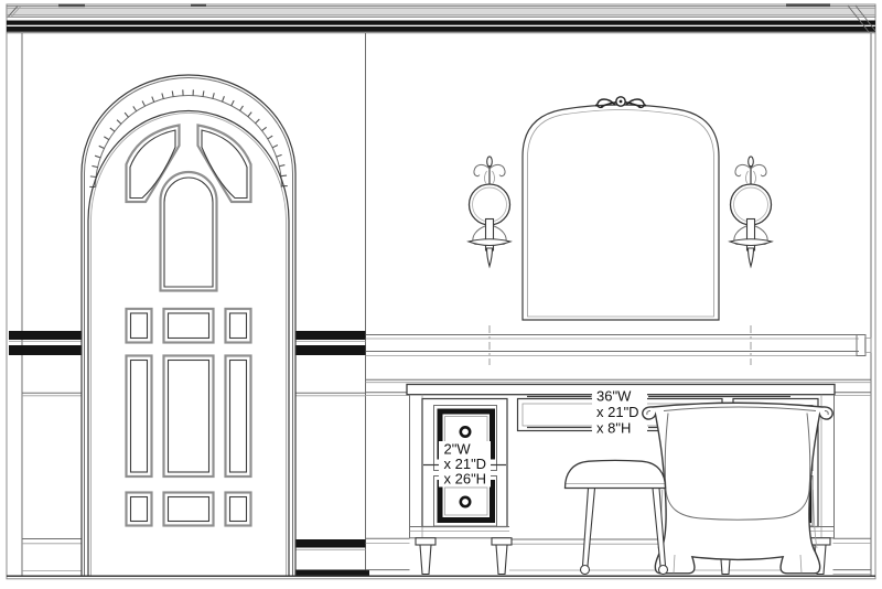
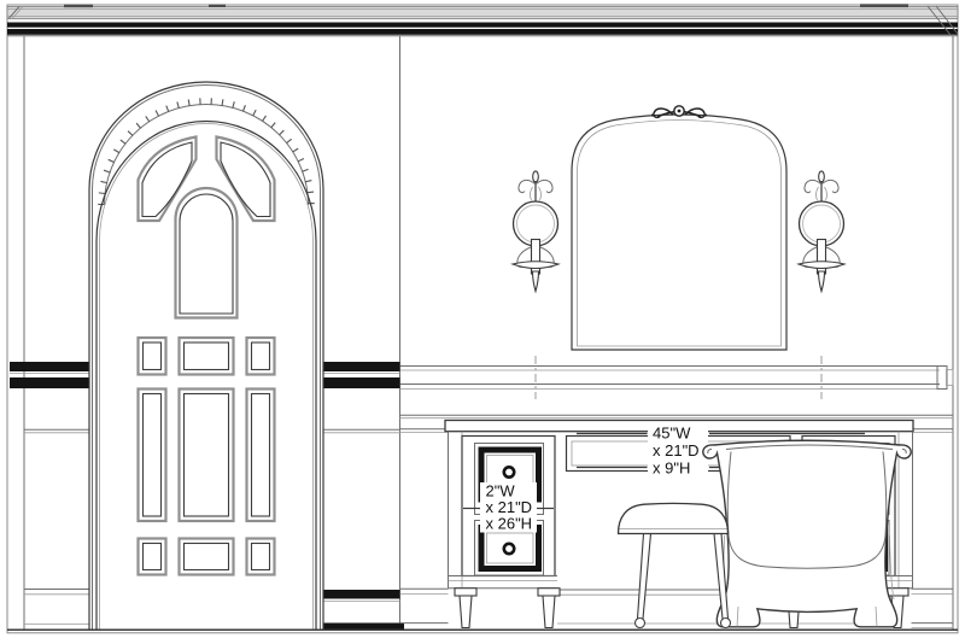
- 36"W
+ 45"W
  x 21"D
- x 8"H
+ x 9"H
  2"W
  x 21"D
  x 26"H
